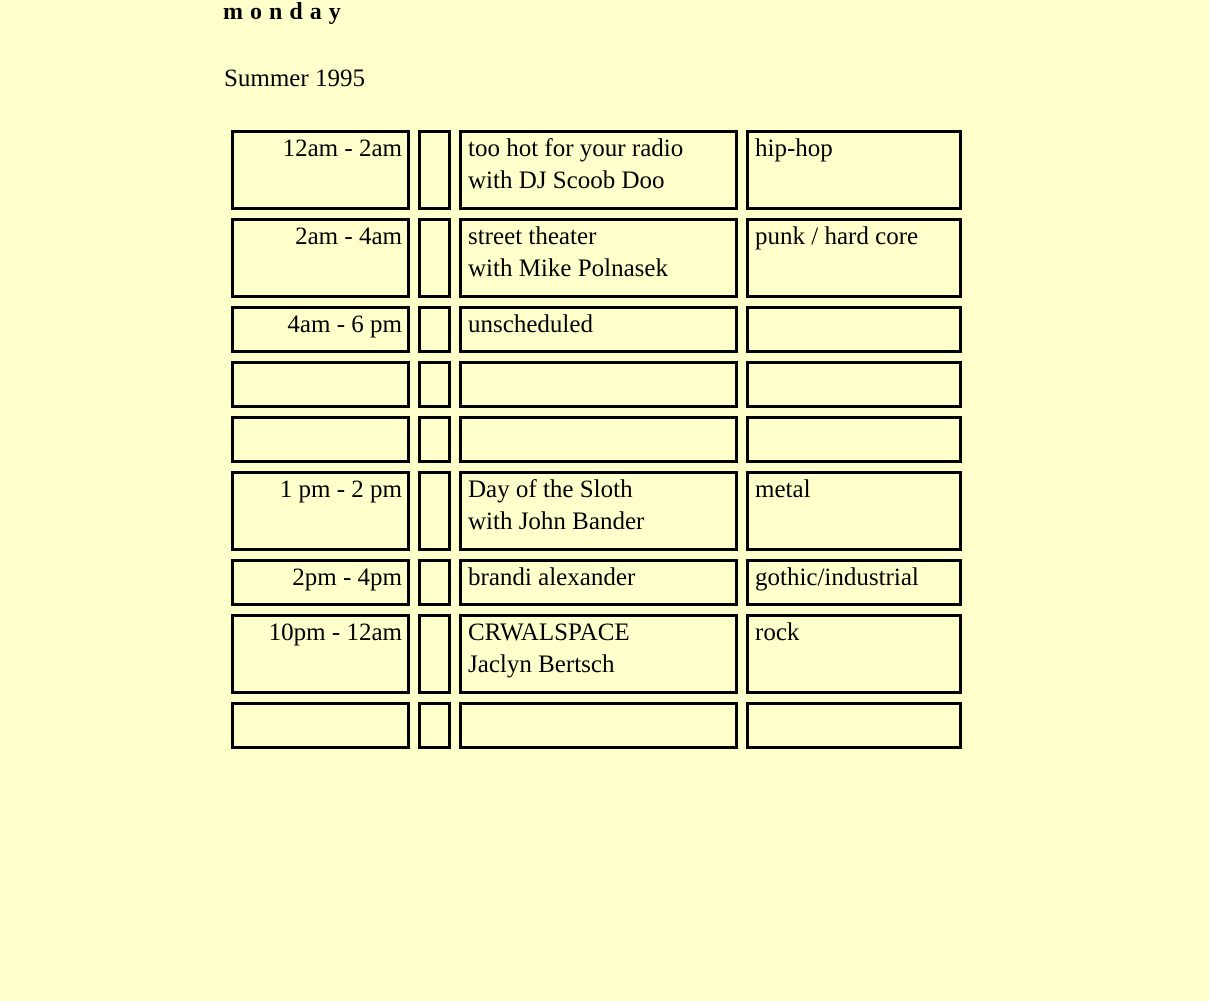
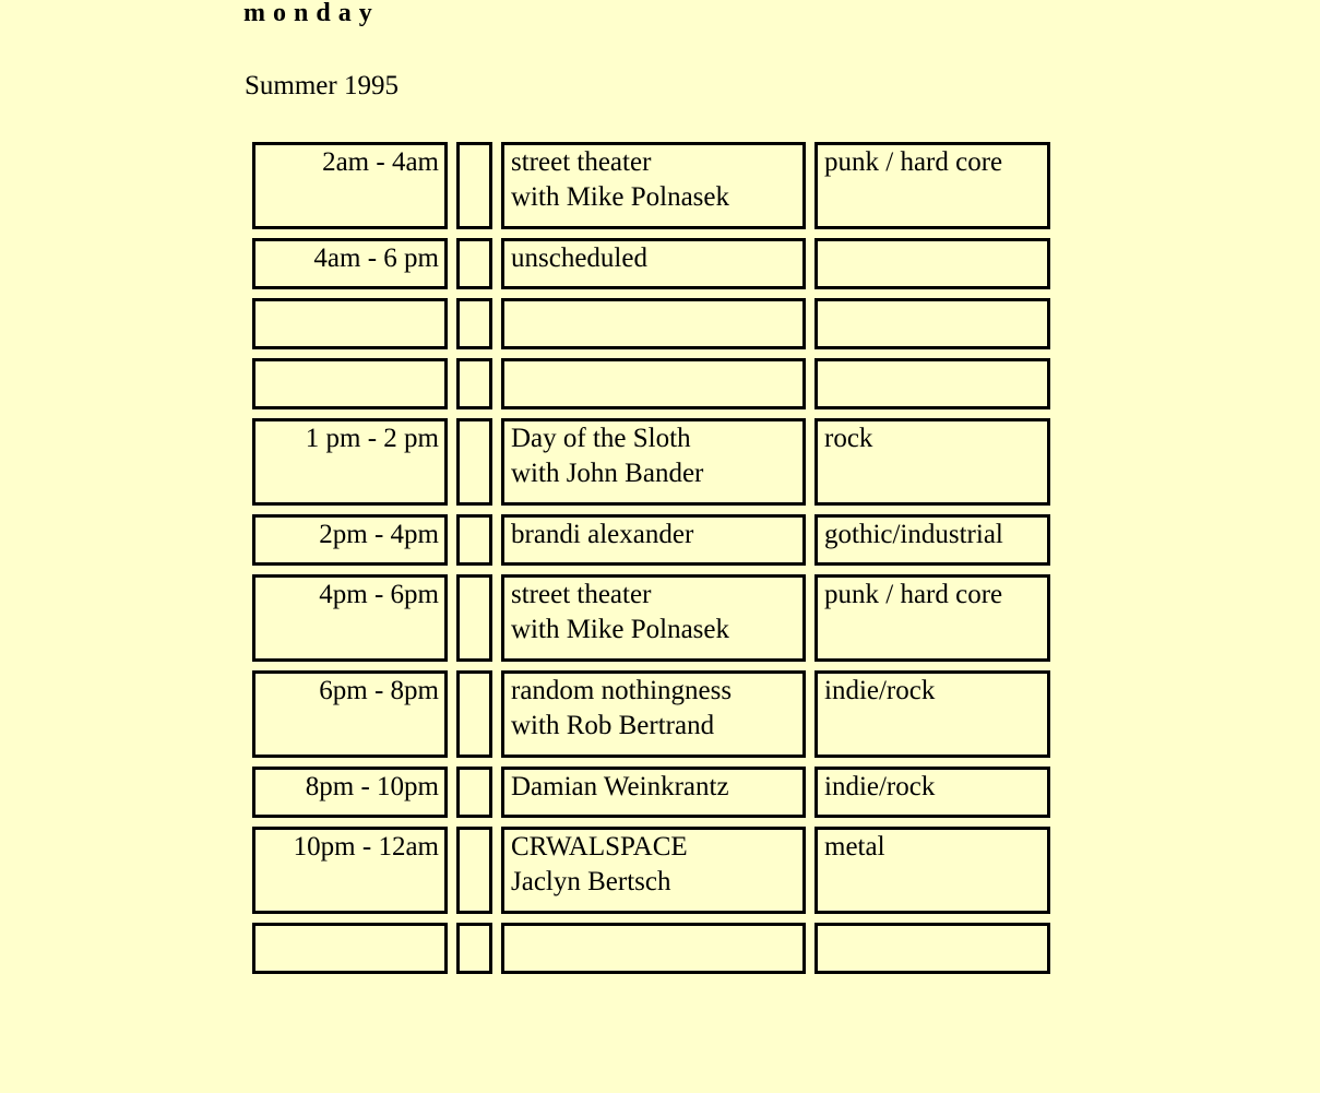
  monday
  Summer 1995
- 12am - 2am		too hot for your radio with DJ Scoob Doo	hip-hop
  2am - 4am		street theater with Mike Polnasek	punk / hard core
  4am - 6 pm		unscheduled
- 1 pm - 2 pm		Day of the Sloth with John Bander	metal
+ 1 pm - 2 pm		Day of the Sloth with John Bander	rock
  2pm - 4pm		brandi alexander	gothic/industrial
+ 4pm - 6pm		street theater with Mike Polnasek	punk / hard core
+ 6pm - 8pm		random nothingness with Rob Bertrand	indie/rock
+ 8pm - 10pm		Damian Weinkrantz	indie/rock
- 10pm - 12am		CRWALSPACE Jaclyn Bertsch	rock
+ 10pm - 12am		CRWALSPACE Jaclyn Bertsch	metal
